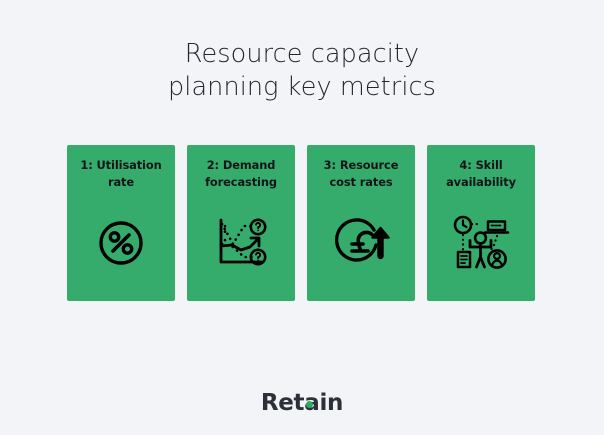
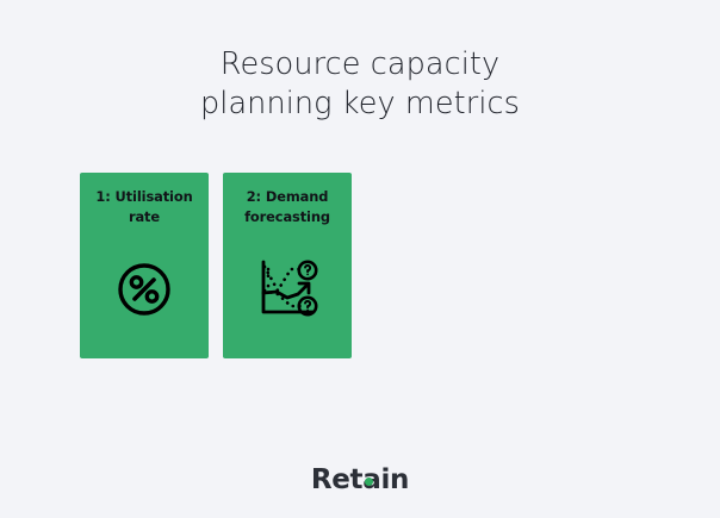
  Resource capacity
  planning key metrics
  1: Utilisation rate
  2: Demand forecasting
- 3: Resource cost rates
- 4: Skill availability
  Retin
